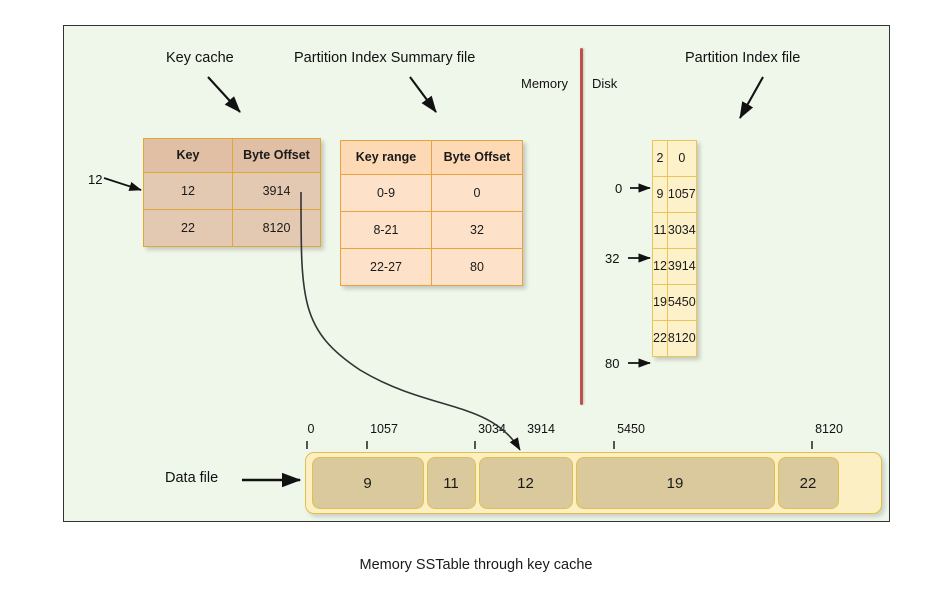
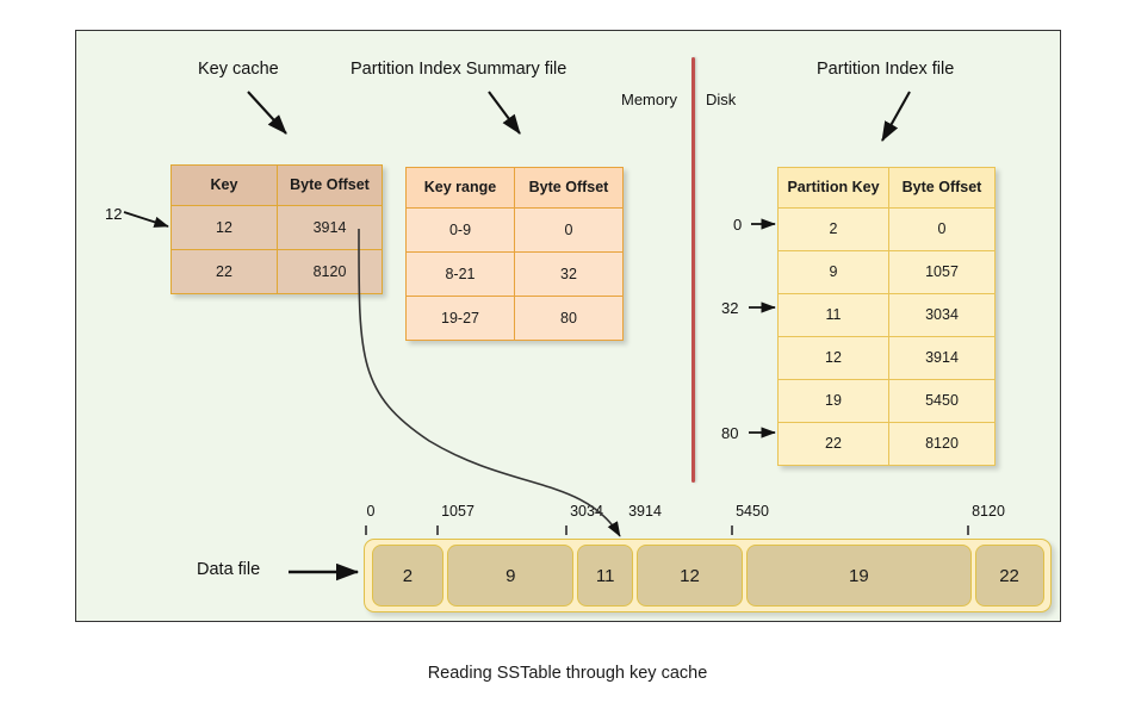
  Key cache
  Partition Index Summary file
  Partition Index file
  Memory
  Disk
  Data file
  12
  Key	Byte Offset
  12	3914
  22	8120
  Key range	Byte Offset
  0-9	0
  8-21	32
- 22-27	80
+ 19-27	80
+ Partition Key	Byte Offset
  2	0
  9	1057
  11	3034
  12	3914
  19	5450
  22	8120
  0
  32
  80
+ 2
  9
  11
  12
  19
  22
  0
  1057
  303
  3914
  5450
  8120
- Memory SSTable through key cache
+ Reading SSTable through key cache
